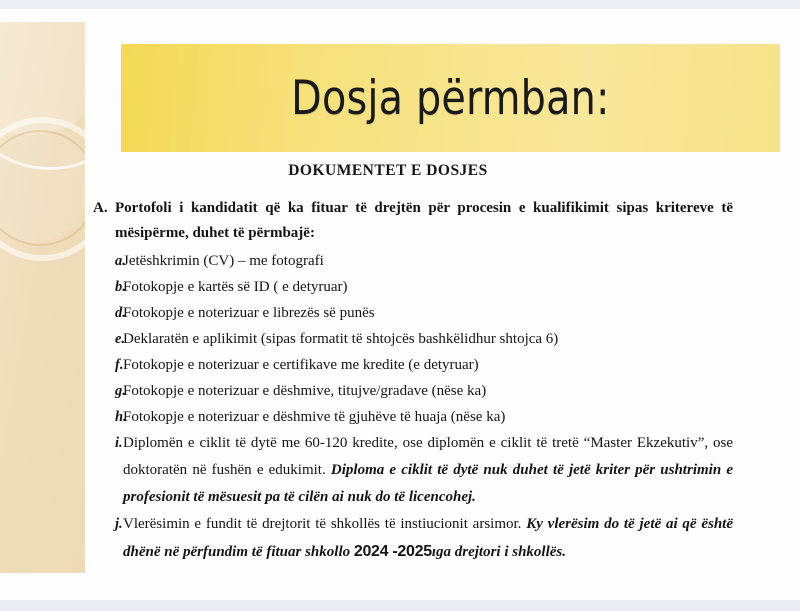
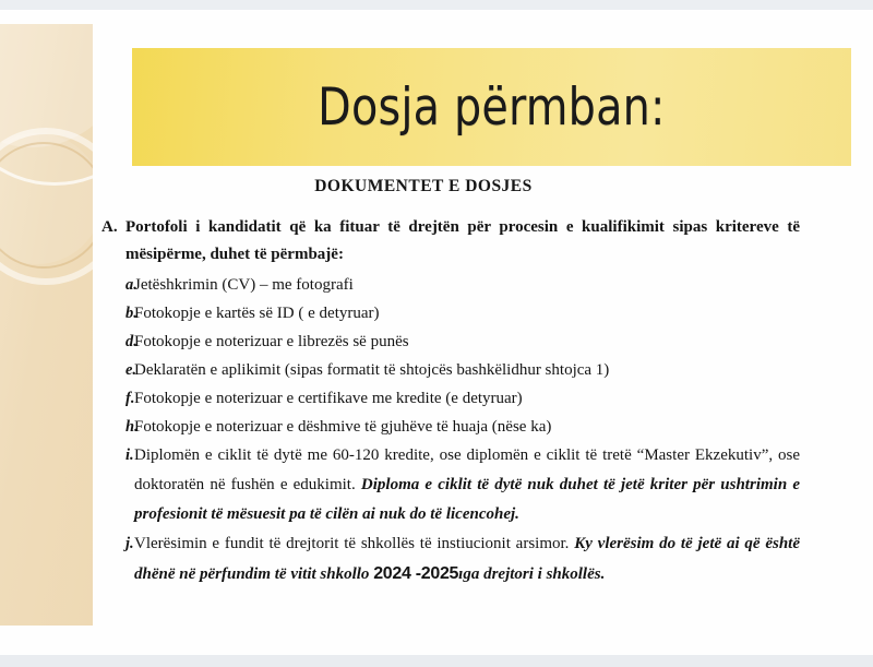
  Dosja përmban:
  DOKUMENTET E DOSJES
  A.
  Portofoli i kandidatit që ka fituar të drejtën për procesin e kualifikimit sipas kritereve të mësipërme, duhet të përmbajë:
  a.
  Jetëshkrimin (CV) – me fotografi
  b.
  Fotokopje e kartës së ID ( e detyruar)
  d.
  Fotokopje e noterizuar e librezës së punës
  e.
- Deklaratën e aplikimit (sipas formatit të shtojcës bashkëlidhur shtojca 6)
+ Deklaratën e aplikimit (sipas formatit të shtojcës bashkëlidhur shtojca 1)
  f.
  Fotokopje e noterizuar e certifikave me kredite (e detyruar)
- g.
- Fotokopje e noterizuar e dëshmive, titujve/gradave (nëse ka)
  h.
  Fotokopje e noterizuar e dëshmive të gjuhëve të huaja (nëse ka)
  i.
  Diplomën e ciklit të dytë me 60-120 kredite, ose diplomën e ciklit të tretë “Master Ekzekutiv”, ose doktoratën në fushën e edukimit. Diploma e ciklit të dytë nuk duhet të jetë kriter për ushtrimin e profesionit të mësuesit pa të cilën ai nuk do të licencohej.
  j.
- Vlerësimin e fundit të drejtorit të shkollës të instiucionit arsimor. Ky vlerësim do të jetë ai që është dhënë në përfundim të fituar shkollo 2024 -2025ıga drejtori i shkollës.
+ Vlerësimin e fundit të drejtorit të shkollës të instiucionit arsimor. Ky vlerësim do të jetë ai që është dhënë në përfundim të vitit shkollo 2024 -2025ıga drejtori i shkollës.
